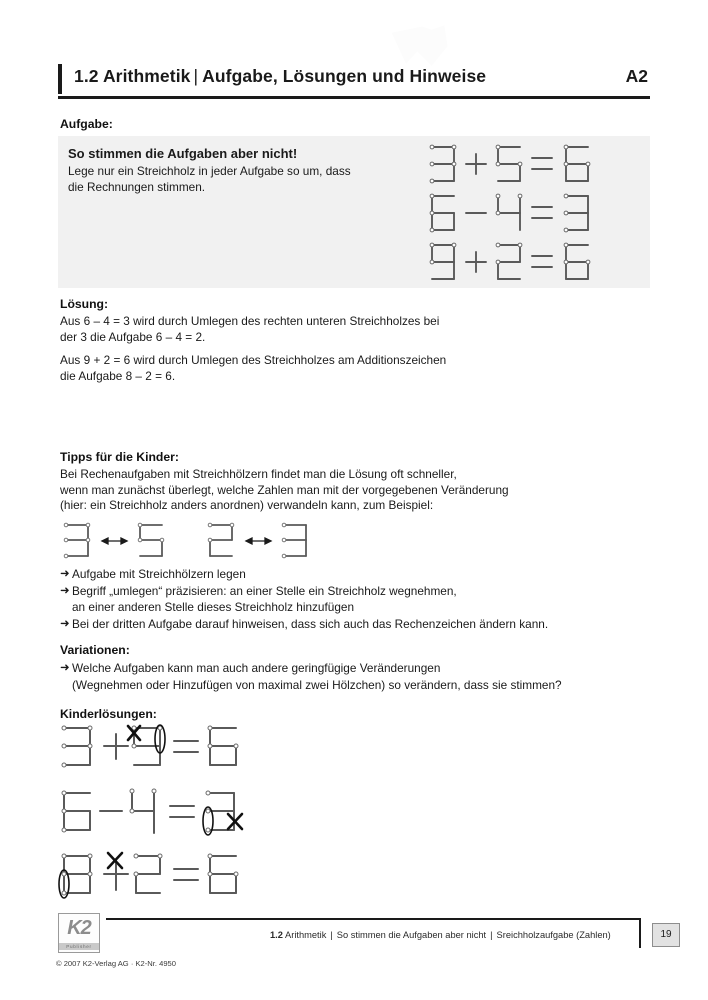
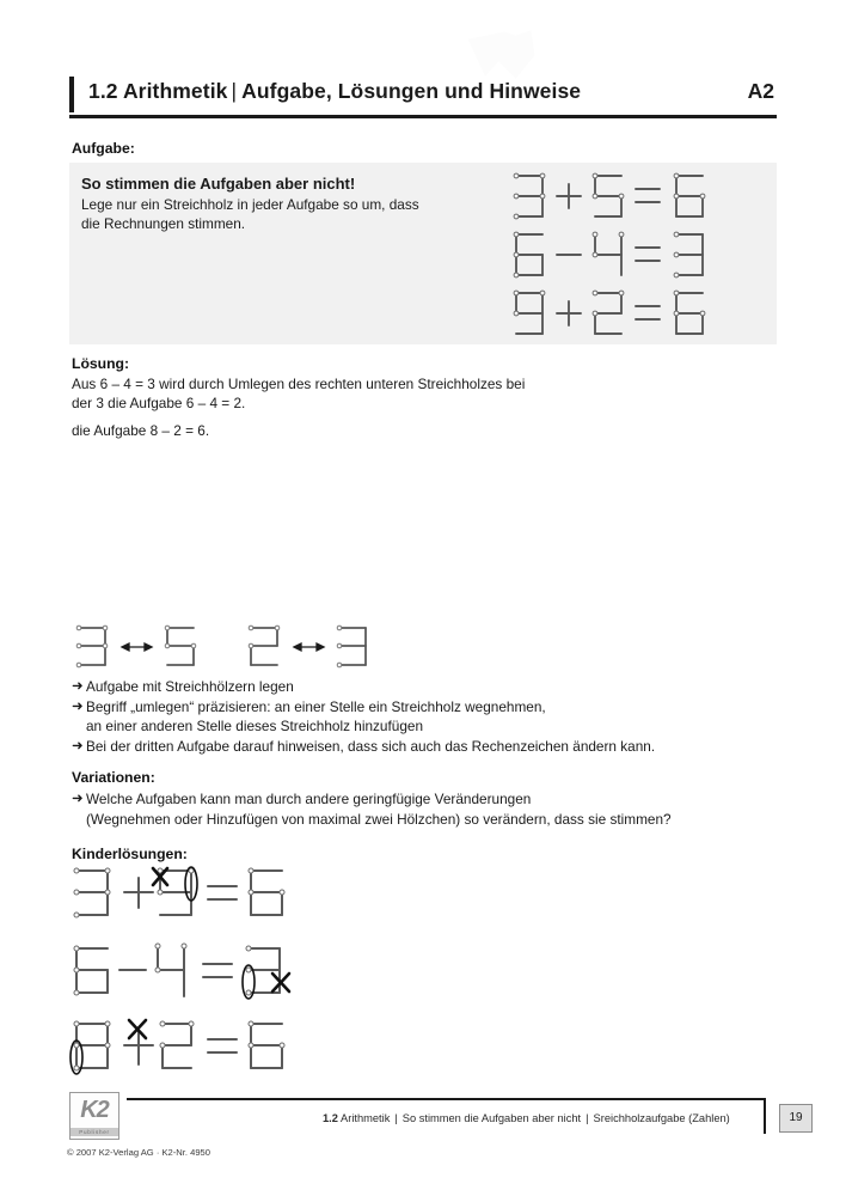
  1.2 Arithmetik | Aufgabe, Lösungen und Hinweise
  A2
  Aufgabe:
  So stimmen die Aufgaben aber nicht!
  Lege nur ein Streichholz in jeder Aufgabe so um, dass
  die Rechnungen stimmen.
  Lösung:
  Aus 6 – 4 = 3 wird durch Umlegen des rechten unteren Streichholzes bei
  der 3 die Aufgabe 6 – 4 = 2.
- Aus 9 + 2 = 6 wird durch Umlegen des Streichholzes am Additionszeichen
  die Aufgabe 8 – 2 = 6.
- Tipps für die Kinder:
- Bei Rechenaufgaben mit Streichhölzern findet man die Lösung oft schneller,
- wenn man zunächst überlegt, welche Zahlen man mit der vorgegebenen Veränderung
- (hier: ein Streichholz anders anordnen) verwandeln kann, zum Beispiel:
  ➜
  Aufgabe mit Streichhölzern legen
  ➜
  Begriff „umlegen“ präzisieren: an einer Stelle ein Streichholz wegnehmen,
  an einer anderen Stelle dieses Streichholz hinzufügen
  ➜
  Bei der dritten Aufgabe darauf hinweisen, dass sich auch das Rechenzeichen ändern kann.
  Variationen:
  ➜
- Welche Aufgaben kann man auch andere geringfügige Veränderungen
+ Welche Aufgaben kann man durch andere geringfügige Veränderungen
  (Wegnehmen oder Hinzufügen von maximal zwei Hölzchen) so verändern, dass sie stimmen?
  Kinderlösungen:
  K2
  1.2 Arithmetik | So stimmen die Aufgaben aber nicht | Sreichholzaufgabe (Zahlen)
  19
  © 2007 K2-Verlag AG · K2-Nr. 4950
